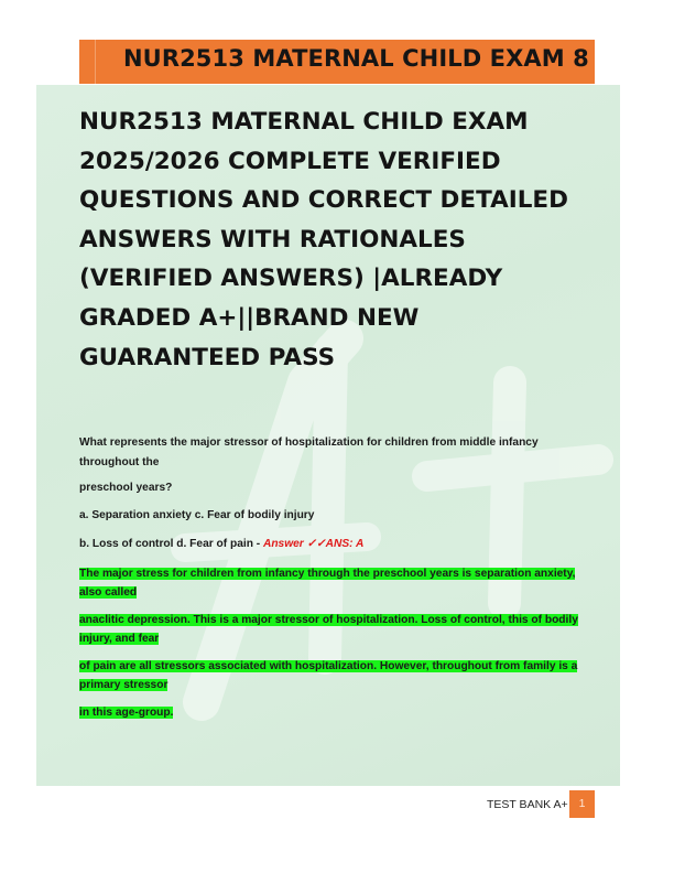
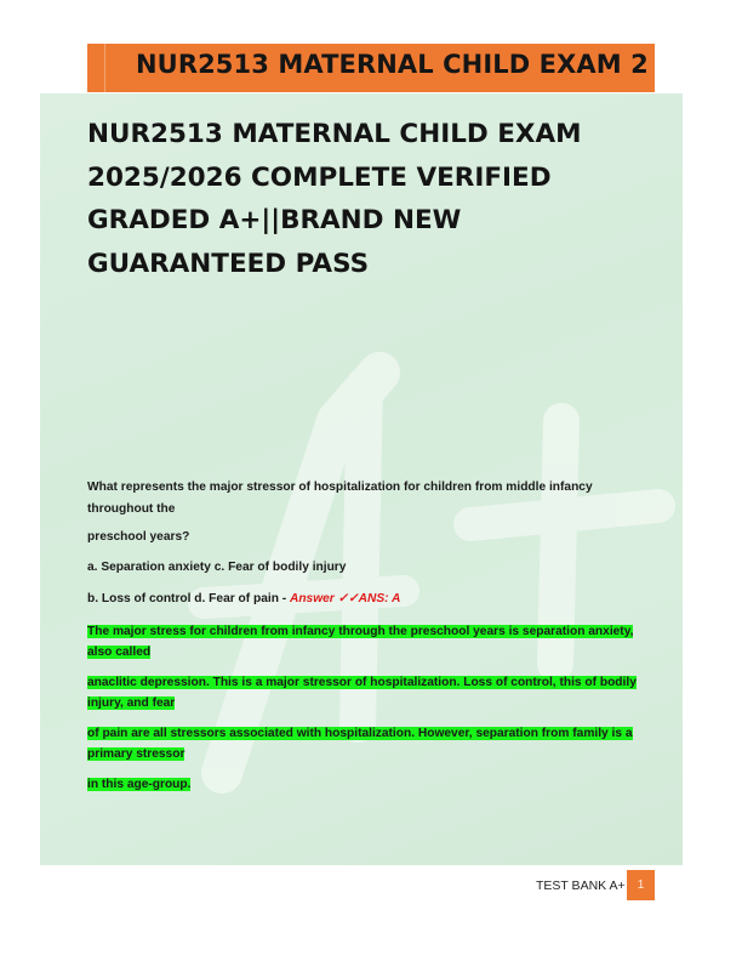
- NUR2513 MATERNAL CHILD EXAM 8
+ NUR2513 MATERNAL CHILD EXAM 2
  NUR2513 MATERNAL CHILD EXAM
  2025/2026 COMPLETE VERIFIED
- QUESTIONS AND CORRECT DETAILED
- ANSWERS WITH RATIONALES
- (VERIFIED ANSWERS) |ALREADY
  GRADED A+||BRAND NEW
  GUARANTEED PASS
  What represents the major stressor of hospitalization for children from middle infancy
  throughout the
  preschool years?
  a. Separation anxiety c. Fear of bodily injury
  b. Loss of control d. Fear of pain - Answer ✓✓ANS: A
  The major stress for children from infancy through the preschool years is separation anxiety,
  also called
  anaclitic depression. This is a major stressor of hospitalization. Loss of control, this of bodily
  injury, and fear
- of pain are all stressors associated with hospitalization. However, throughout from family is a
+ of pain are all stressors associated with hospitalization. However, separation from family is a
  primary stressor
  in this age-group.
  TEST BANK A+
  1
